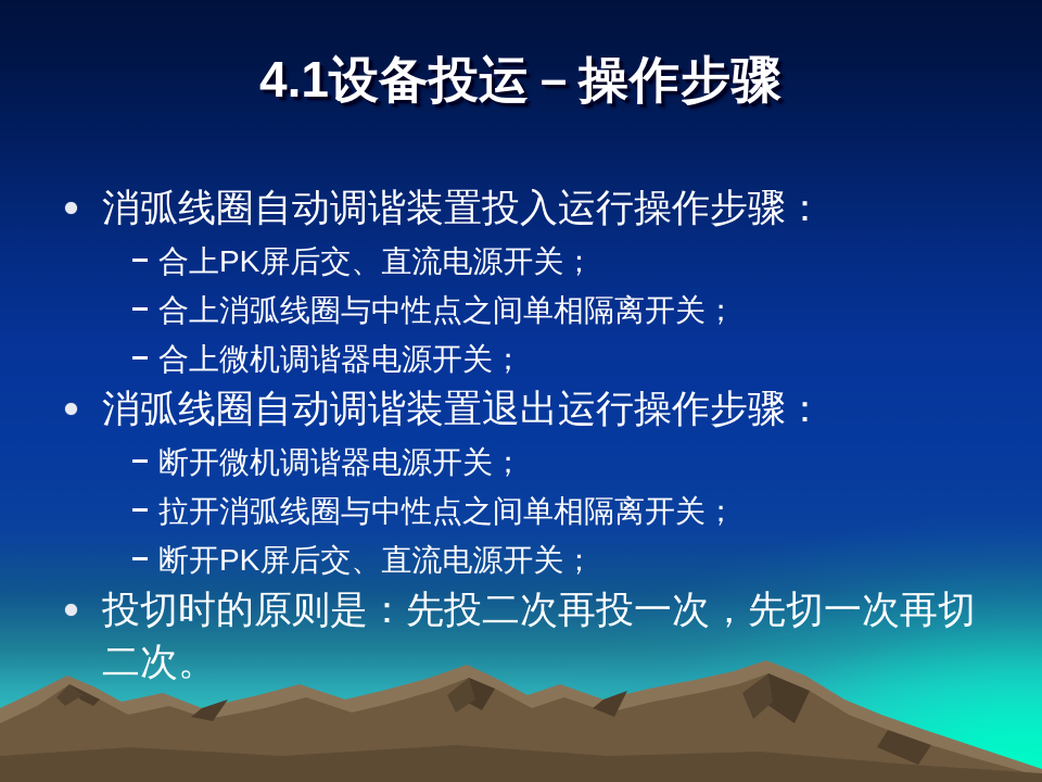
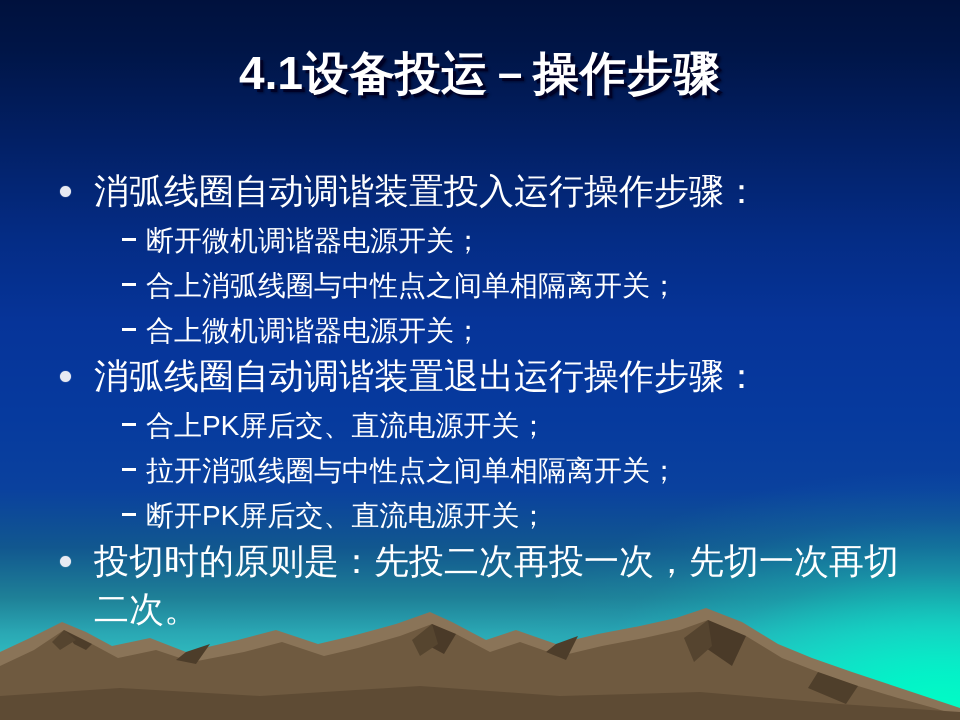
  4.1设备投运－操作步骤
  消弧线圈自动调谐装置投入运行操作步骤：
- 合上PK屏后交、直流电源开关；
+ 断开微机调谐器电源开关；
  合上消弧线圈与中性点之间单相隔离开关；
  合上微机调谐器电源开关；
  消弧线圈自动调谐装置退出运行操作步骤：
- 断开微机调谐器电源开关；
+ 合上PK屏后交、直流电源开关；
  拉开消弧线圈与中性点之间单相隔离开关；
  断开PK屏后交、直流电源开关；
  投切时的原则是：先投二次再投一次，先切一次再切二次。
